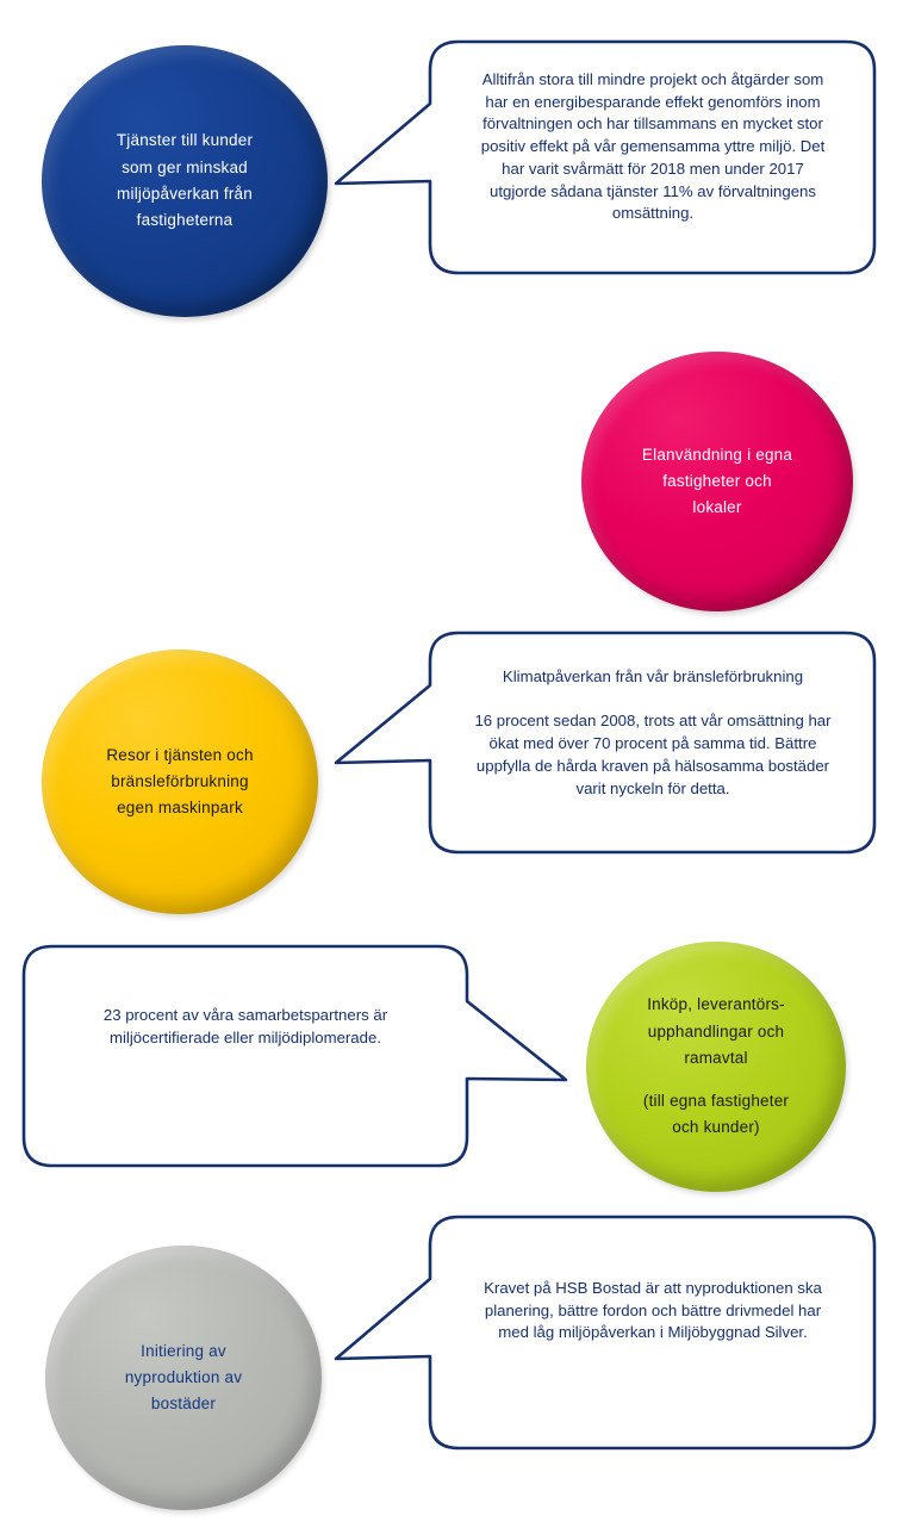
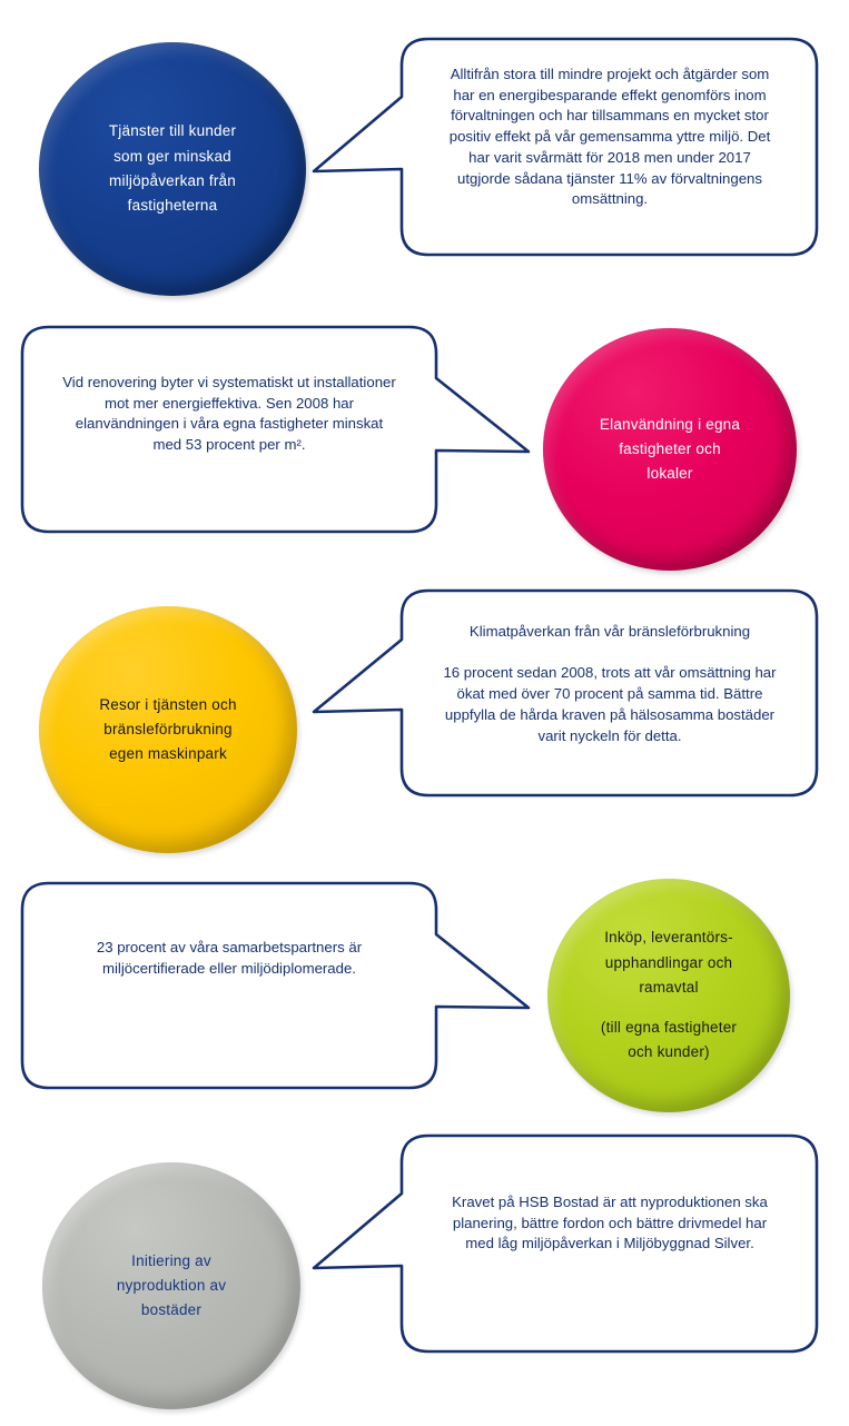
  Tjänster till kunder
  som ger minskad
  miljöpåverkan från
  fastigheterna
  Alltifrån stora till mindre projekt och åtgärder som
  har en energibesparande effekt genomförs inom
  förvaltningen och har tillsammans en mycket stor
  positiv effekt på vår gemensamma yttre miljö. Det
  har varit svårmätt för 2018 men under 2017
  utgjorde sådana tjänster 11% av förvaltningens
  omsättning.
  Elanvändning i egna
  fastigheter och
  lokaler
+ Vid renovering byter vi systematiskt ut installationer
+ mot mer energieffektiva. Sen 2008 har
+ elanvändningen i våra egna fastigheter minskat
+ med 53 procent per m².
  Resor i tjänsten och
  bränsleförbrukning
  egen maskinpark
  Klimatpåverkan från vår bränsleförbrukning
  16 procent sedan 2008, trots att vår omsättning har
  ökat med över 70 procent på samma tid. Bättre
  uppfylla de hårda kraven på hälsosamma bostäder
  varit nyckeln för detta.
  Inköp, leverantörs-
  upphandlingar och
  ramavtal
  (till egna fastigheter
  och kunder)
  23 procent av våra samarbetspartners är
  miljöcertifierade eller miljödiplomerade.
  Initiering av
  nyproduktion av
  bostäder
  Kravet på HSB Bostad är att nyproduktionen ska
  planering, bättre fordon och bättre drivmedel har
  med låg miljöpåverkan i Miljöbyggnad Silver.
